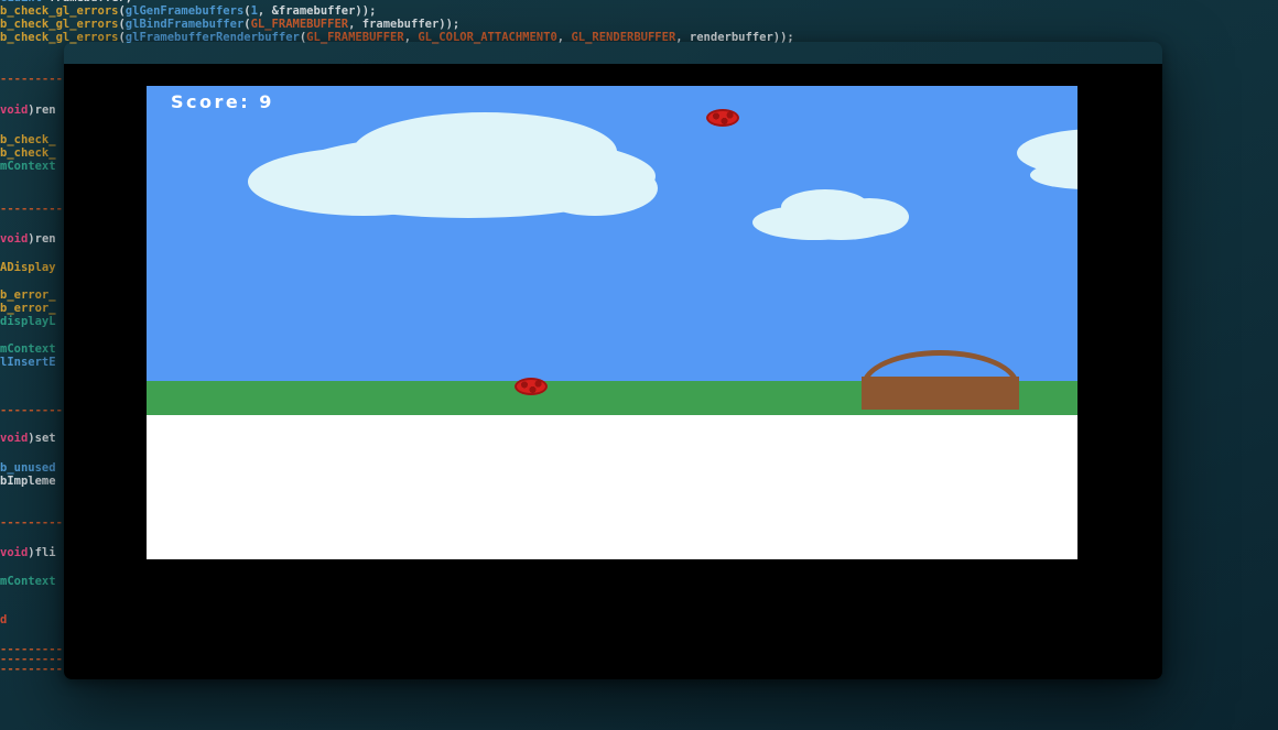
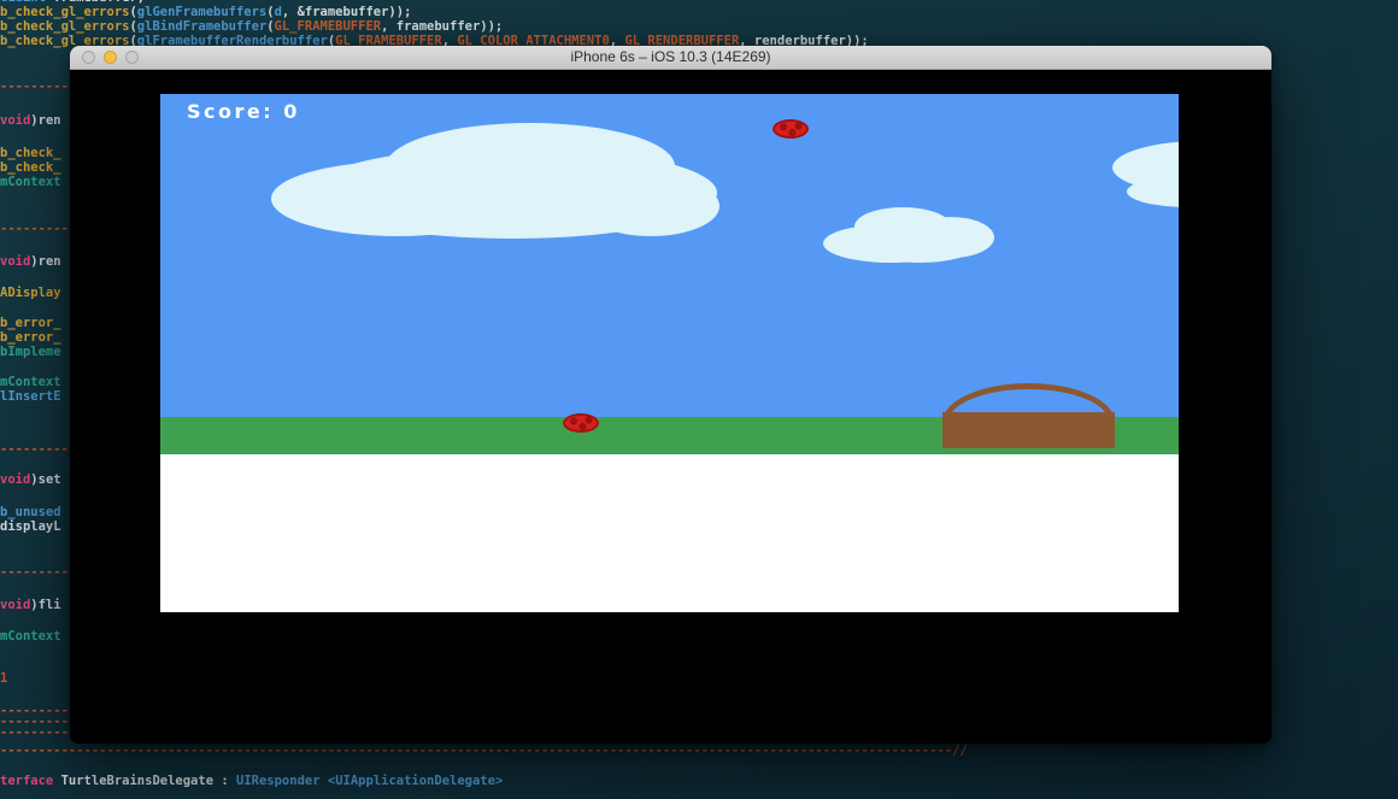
- b_check_gl_errors(glGenFramebuffers(1, &framebuffer));
+ b_check_gl_errors(glGenFramebuffers(d, &framebuffer));
  b_check_gl_errors(glBindFramebuffer(GL_FRAMEBUFFER, framebuffer));
  b_check_gl_errors(glFramebufferRenderbuffer(GL_FRAMEBUFFER, GL_COLOR_ATTACHMENT0, GL_RENDERBUFFER, renderbuffer));
  ---------
  void)ren
  b_check_
  b_check_
  mContext
  ---------
  void)ren
  ADisplay
  b_error_
  b_error_
- displayL
+ bImpleme
  mContext
  lInsertE
  ---------
  void)set
  b_unused
- bImpleme
+ displayL
  ---------
  void)fli
  mContext
- d
+ 1
  ---------
  ---------
  ---------
+ -----------------------------------------------------------------------------------------------------------------------------//
+ terface TurtleBrainsDelegate : UIResponder <UIApplicationDelegate>
+ iPhone 6s – iOS 10.3 (14E269)
- Score: 9
+ Score: 0
